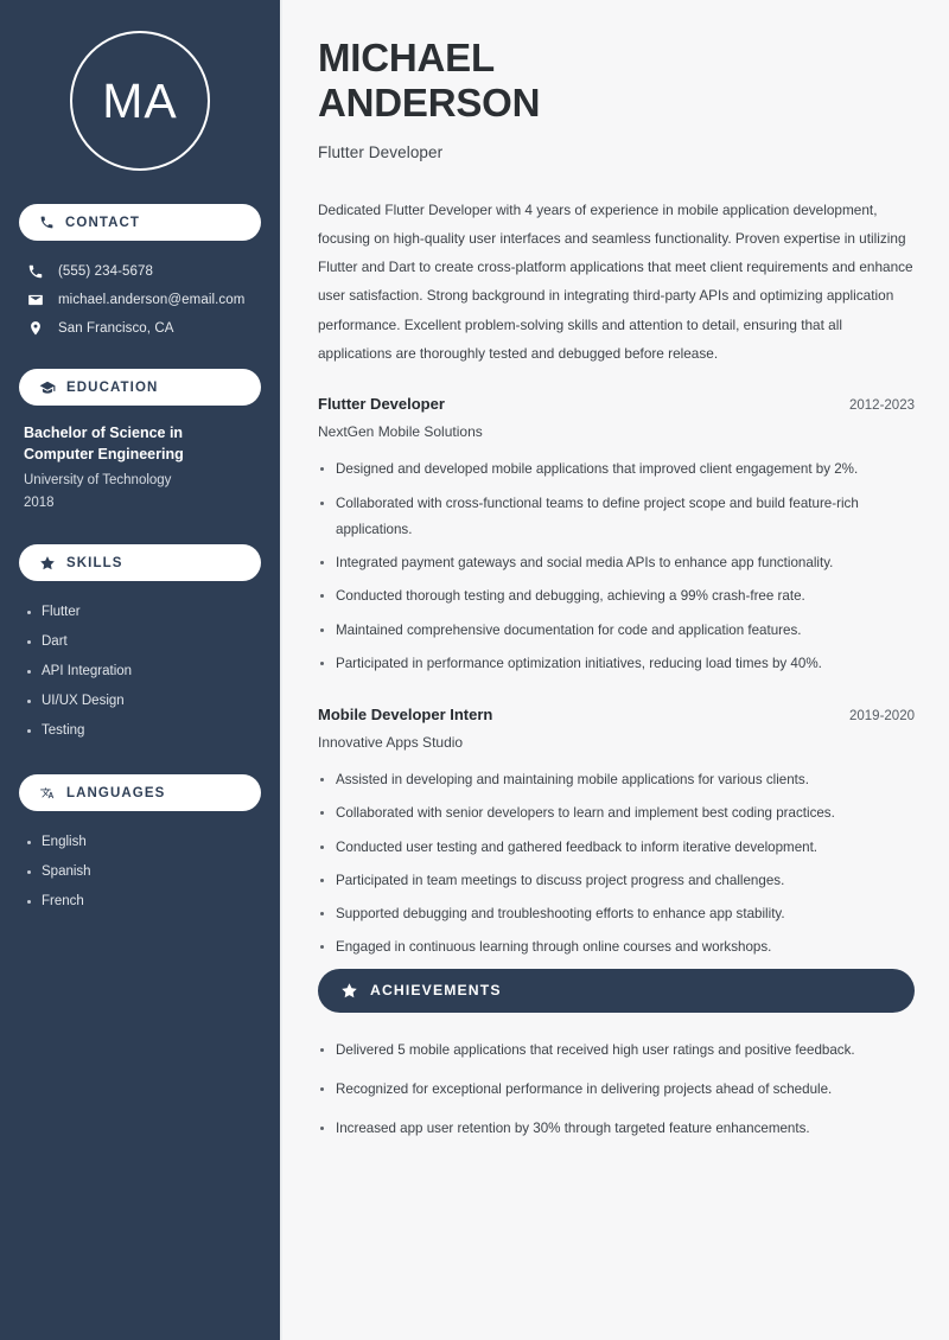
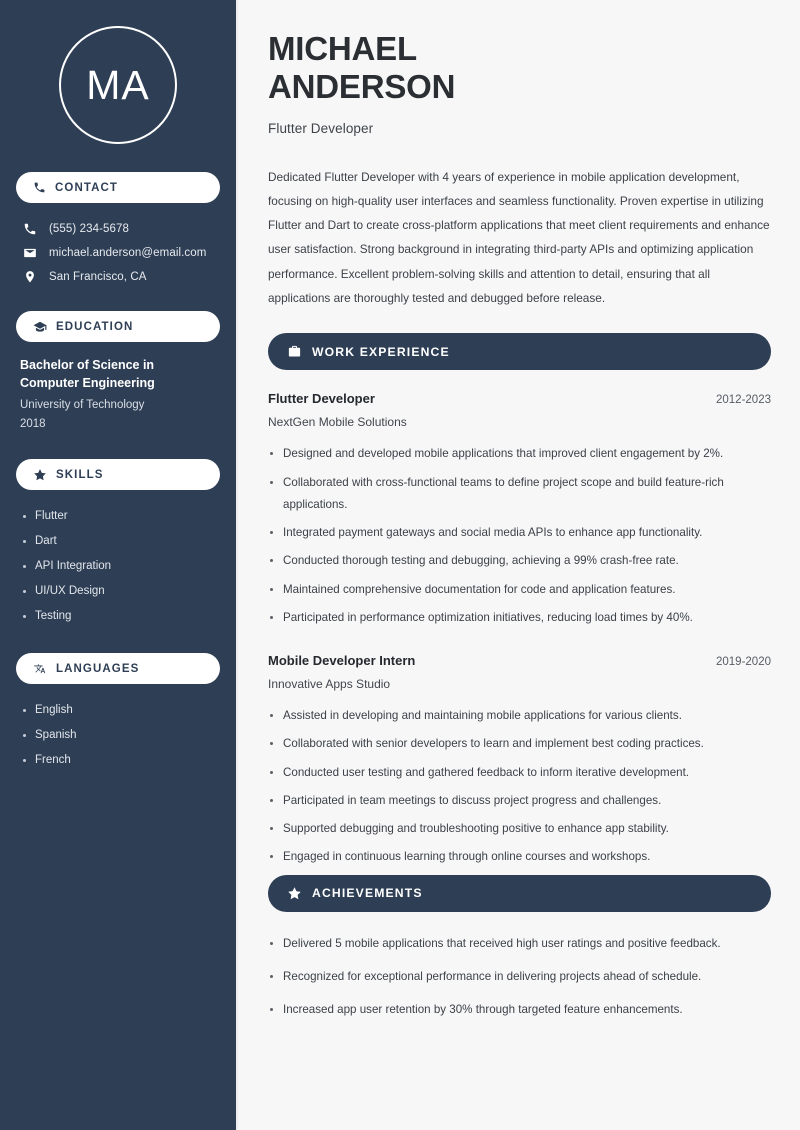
  MA
  CONTACT
  (555) 234-5678
  michael.anderson@email.com
  San Francisco, CA
  EDUCATION
  Bachelor of Science in Computer Engineering
  University of Technology
  2018
  SKILLS
  Flutter
  Dart
  API Integration
  UI/UX Design
  Testing
  LANGUAGES
  English
  Spanish
  French
  MICHAEL
  ANDERSON
  Flutter Developer
  Dedicated Flutter Developer with 4 years of experience in mobile application development, focusing on high-quality user interfaces and seamless functionality. Proven expertise in utilizing Flutter and Dart to create cross-platform applications that meet client requirements and enhance user satisfaction. Strong background in integrating third-party APIs and optimizing application performance. Excellent problem-solving skills and attention to detail, ensuring that all applications are thoroughly tested and debugged before release.
+ WORK EXPERIENCE
  Flutter Developer
  2012-2023
  NextGen Mobile Solutions
  Designed and developed mobile applications that improved client engagement by 2%.
  Collaborated with cross-functional teams to define project scope and build feature-rich applications.
  Integrated payment gateways and social media APIs to enhance app functionality.
  Conducted thorough testing and debugging, achieving a 99% crash-free rate.
  Maintained comprehensive documentation for code and application features.
  Participated in performance optimization initiatives, reducing load times by 40%.
  Mobile Developer Intern
  2019-2020
  Innovative Apps Studio
  Assisted in developing and maintaining mobile applications for various clients.
  Collaborated with senior developers to learn and implement best coding practices.
  Conducted user testing and gathered feedback to inform iterative development.
  Participated in team meetings to discuss project progress and challenges.
- Supported debugging and troubleshooting efforts to enhance app stability.
+ Supported debugging and troubleshooting positive to enhance app stability.
  Engaged in continuous learning through online courses and workshops.
  ACHIEVEMENTS
  Delivered 5 mobile applications that received high user ratings and positive feedback.
  Recognized for exceptional performance in delivering projects ahead of schedule.
  Increased app user retention by 30% through targeted feature enhancements.
